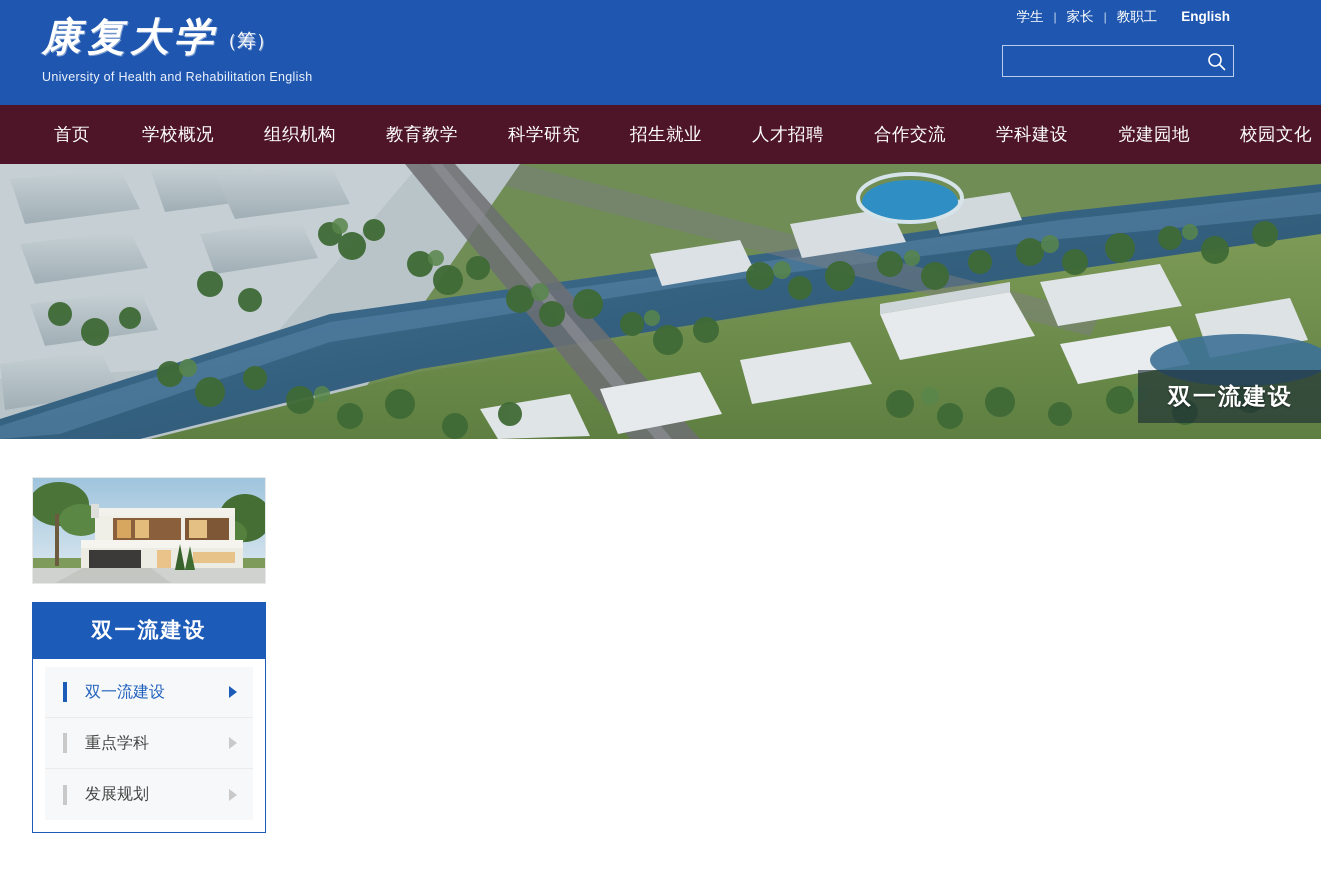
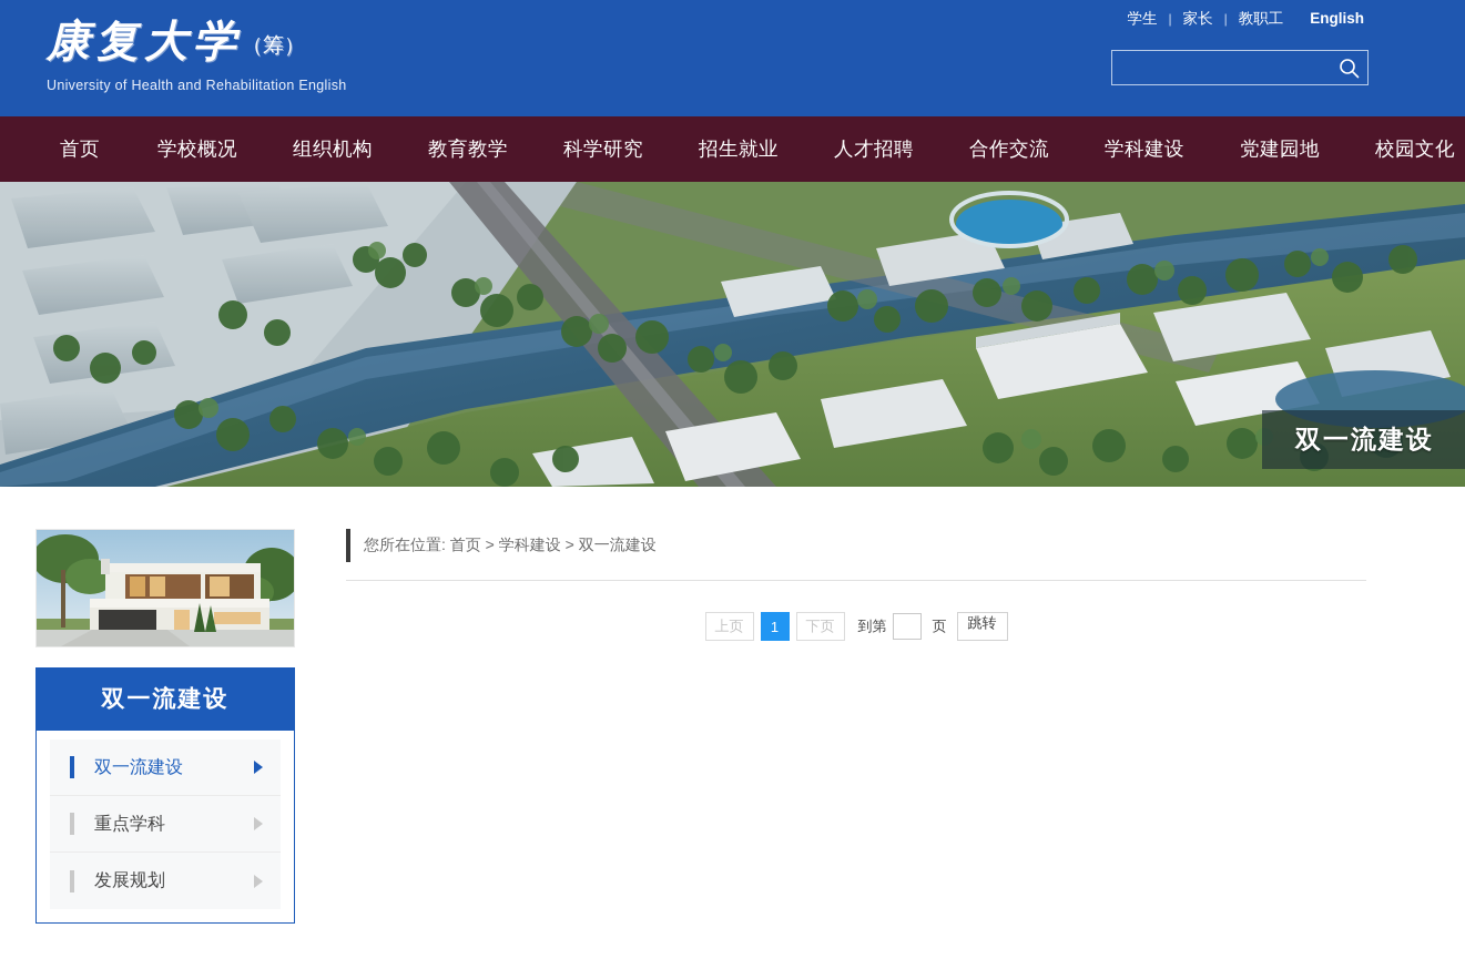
  康复大学（筹）
  University of Health and Rehabilitation English
  学生 | 家长 | 教职工 English
  首页
  学校概况
  组织机构
  教育教学
  科学研究
  招生就业
  人才招聘
  合作交流
  学科建设
  党建园地
  校园文化
  双一流建设
  双一流建设
  双一流建设
  重点学科
  发展规划
+ 您所在位置: 首页 > 学科建设 > 双一流建设
+ 上页
+ 1
+ 下页
+ 到第
+ 页
+ 跳转
